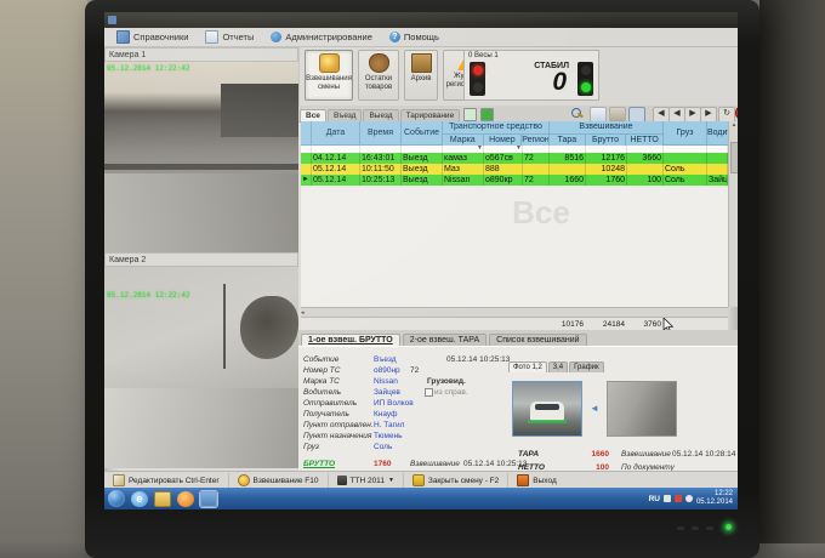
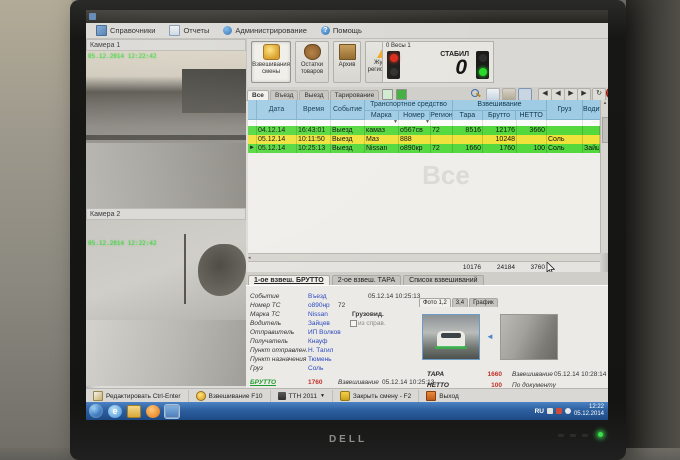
+ DELL
